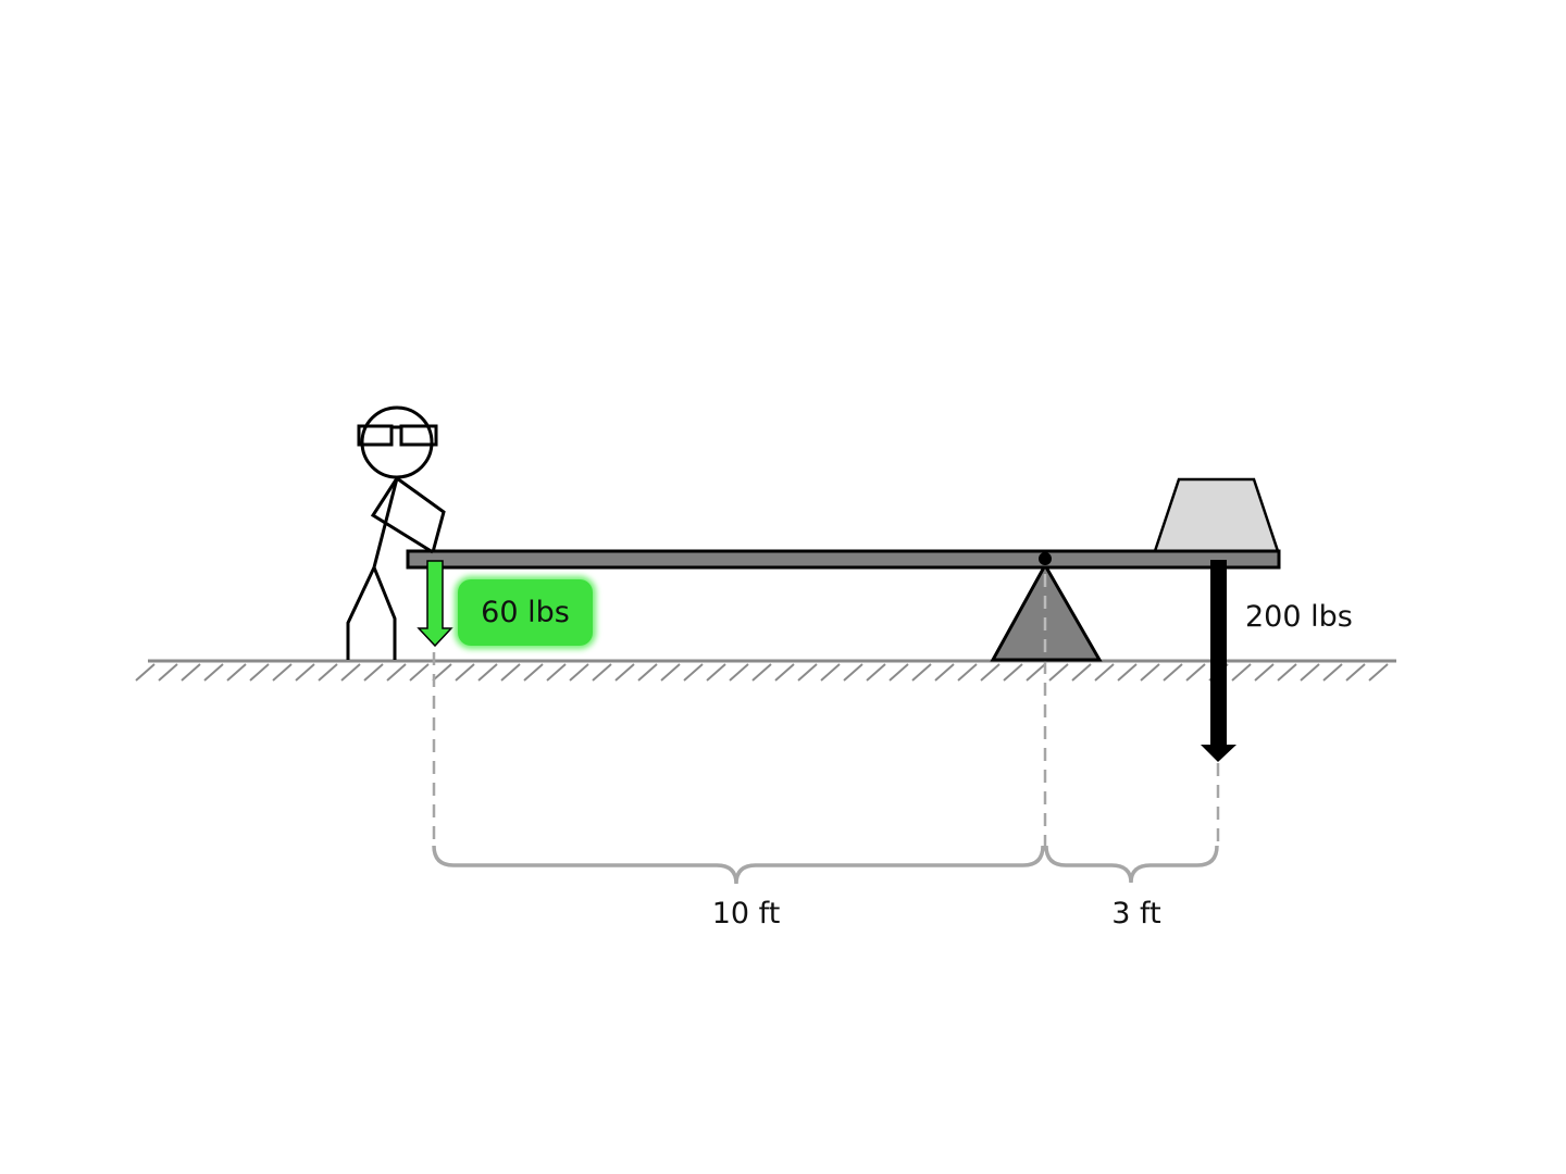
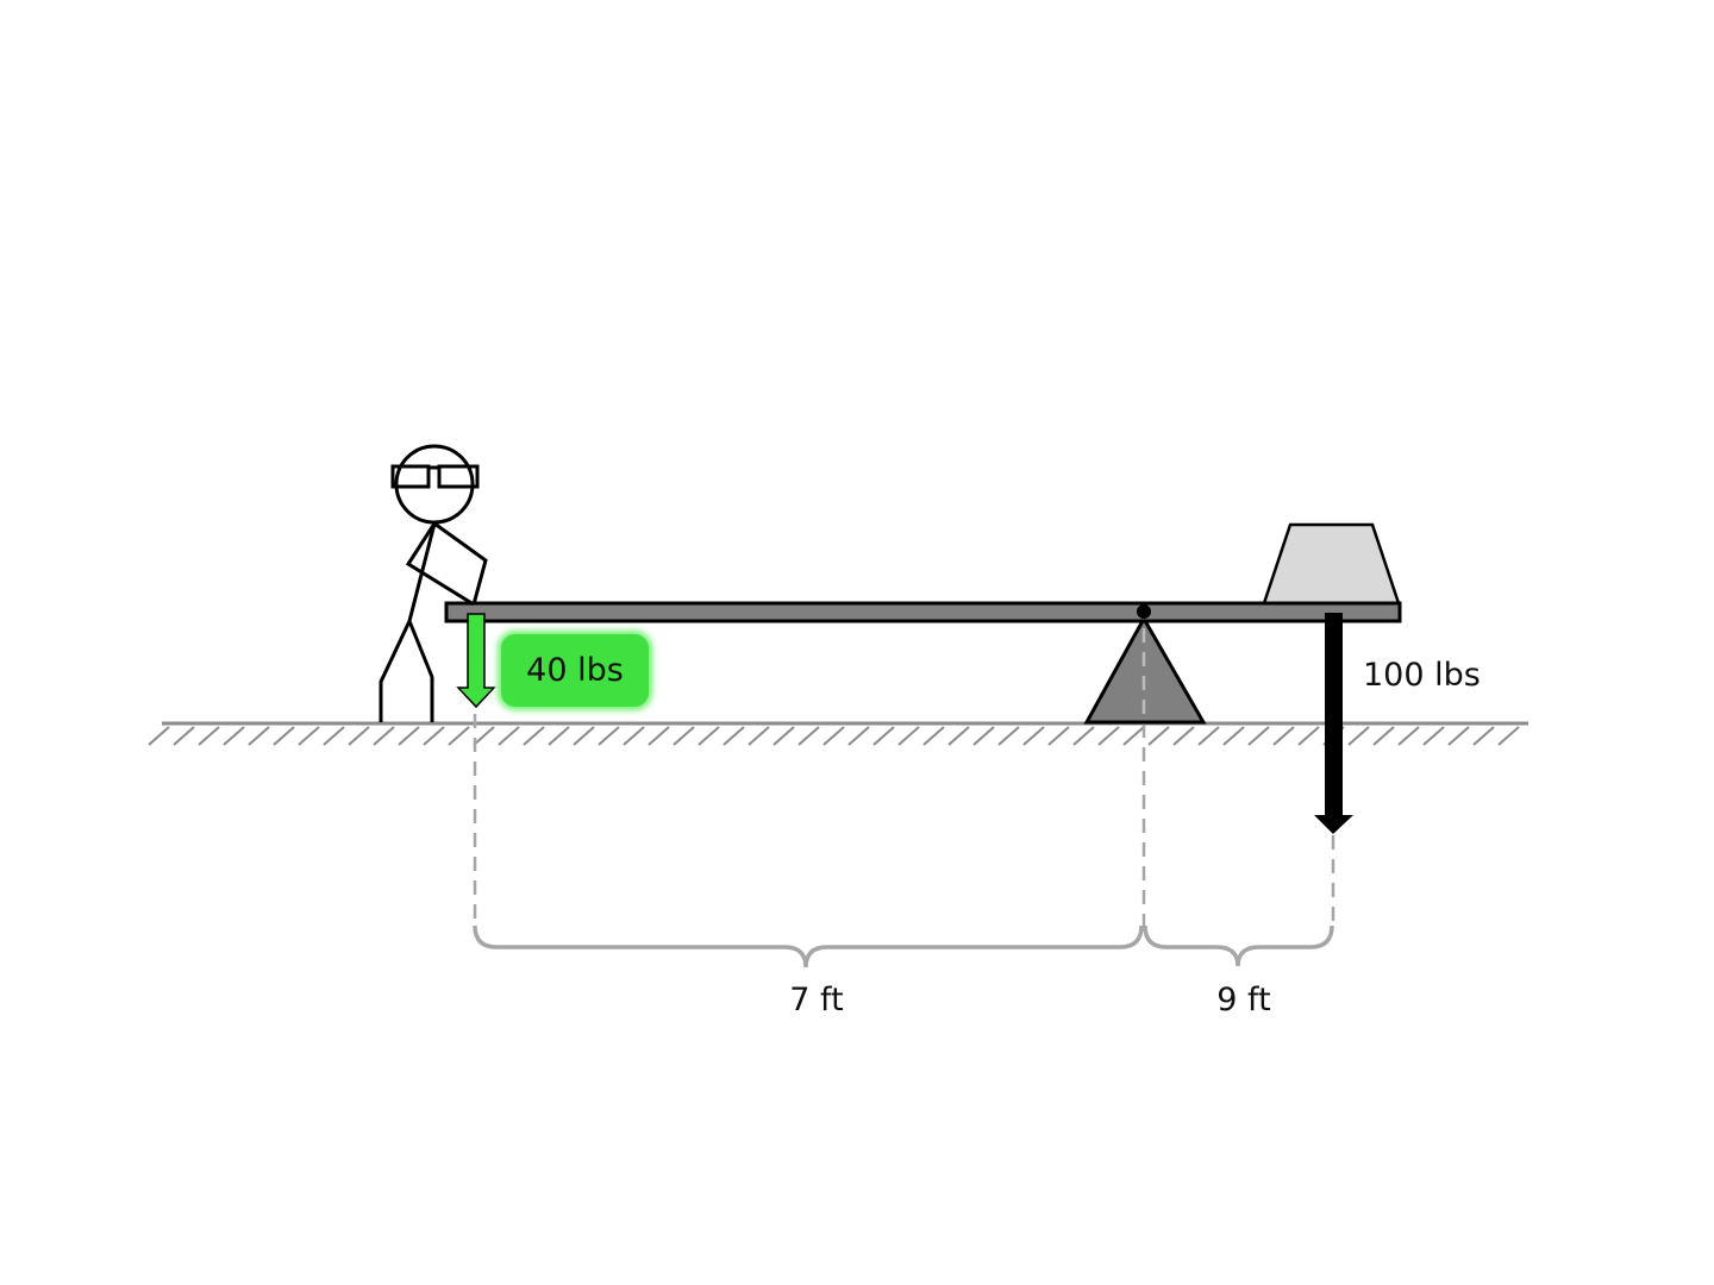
- 200 lbs
+ 100 lbs
- 10 ft
+ 7 ft
- 3 ft
+ 9 ft
- 60 lbs
+ 40 lbs
